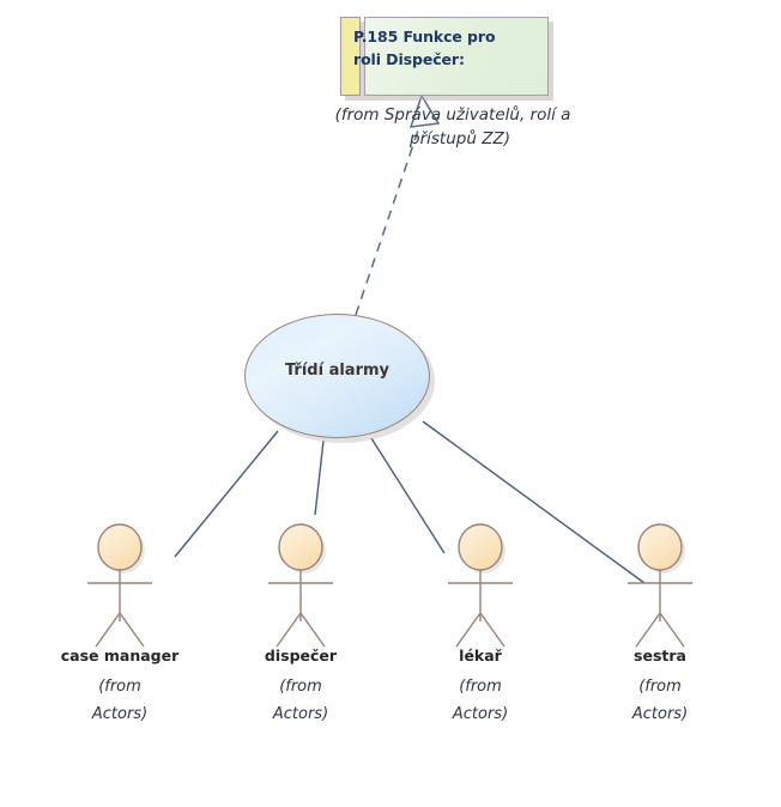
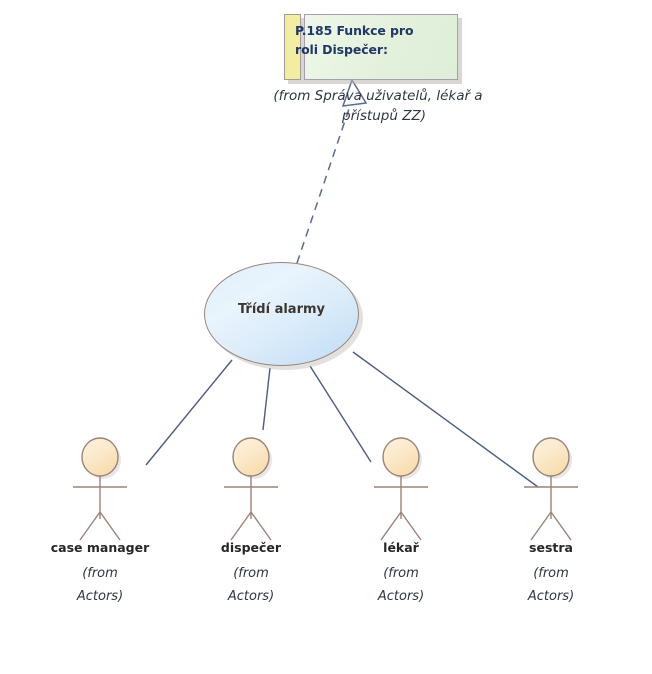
  P.185 Funkce pro
  roli Dispečer:
- (from Správa uživatelů, rolí a
+ (from Správa uživatelů, lékař a
  přístupů ZZ)
  Třídí alarmy
  case manager
  (from
  Actors)
  dispečer
  (from
  Actors)
  lékař
  (from
  Actors)
  sestra
  (from
  Actors)
